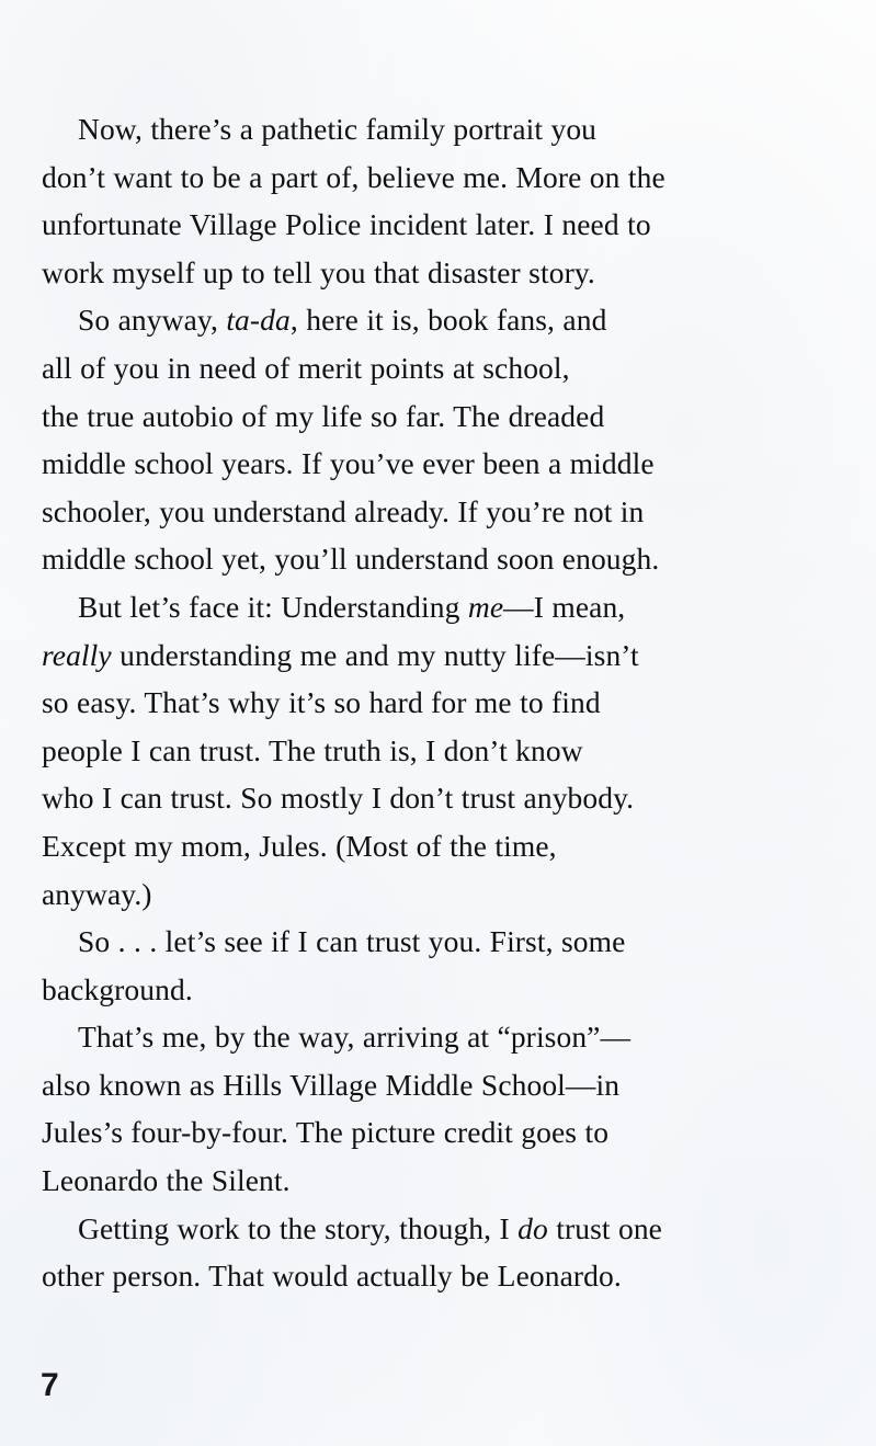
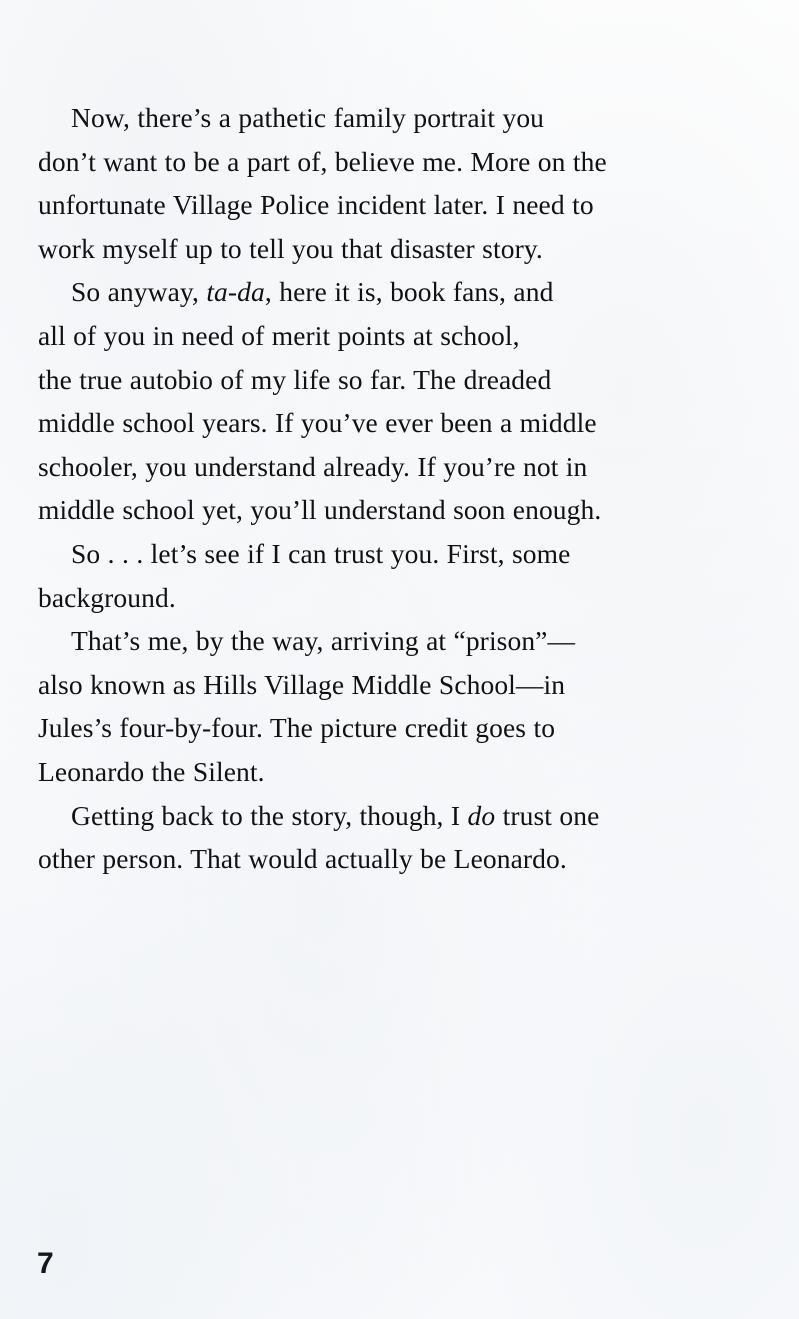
  Now, there’s a pathetic family portrait you
  don’t want to be a part of, believe me. More on the
  unfortunate Village Police incident later. I need to
  work myself up to tell you that disaster story.
  So anyway, ta-da, here it is, book fans, and
  all of you in need of merit points at school,
  the true autobio of my life so far. The dreaded
  middle school years. If you’ve ever been a middle
  schooler, you understand already. If you’re not in
  middle school yet, you’ll understand soon enough.
- But let’s face it: Understanding me—I mean,
- really understanding me and my nutty life—isn’t
- so easy. That’s why it’s so hard for me to find
- people I can trust. The truth is, I don’t know
- who I can trust. So mostly I don’t trust anybody.
- Except my mom, Jules. (Most of the time,
- anyway.)
  So . . . let’s see if I can trust you. First, some
  background.
  That’s me, by the way, arriving at “prison”—
  also known as Hills Village Middle School—in
  Jules’s four-by-four. The picture credit goes to
  Leonardo the Silent.
- Getting work to the story, though, I do trust one
+ Getting back to the story, though, I do trust one
  other person. That would actually be Leonardo.
  7
